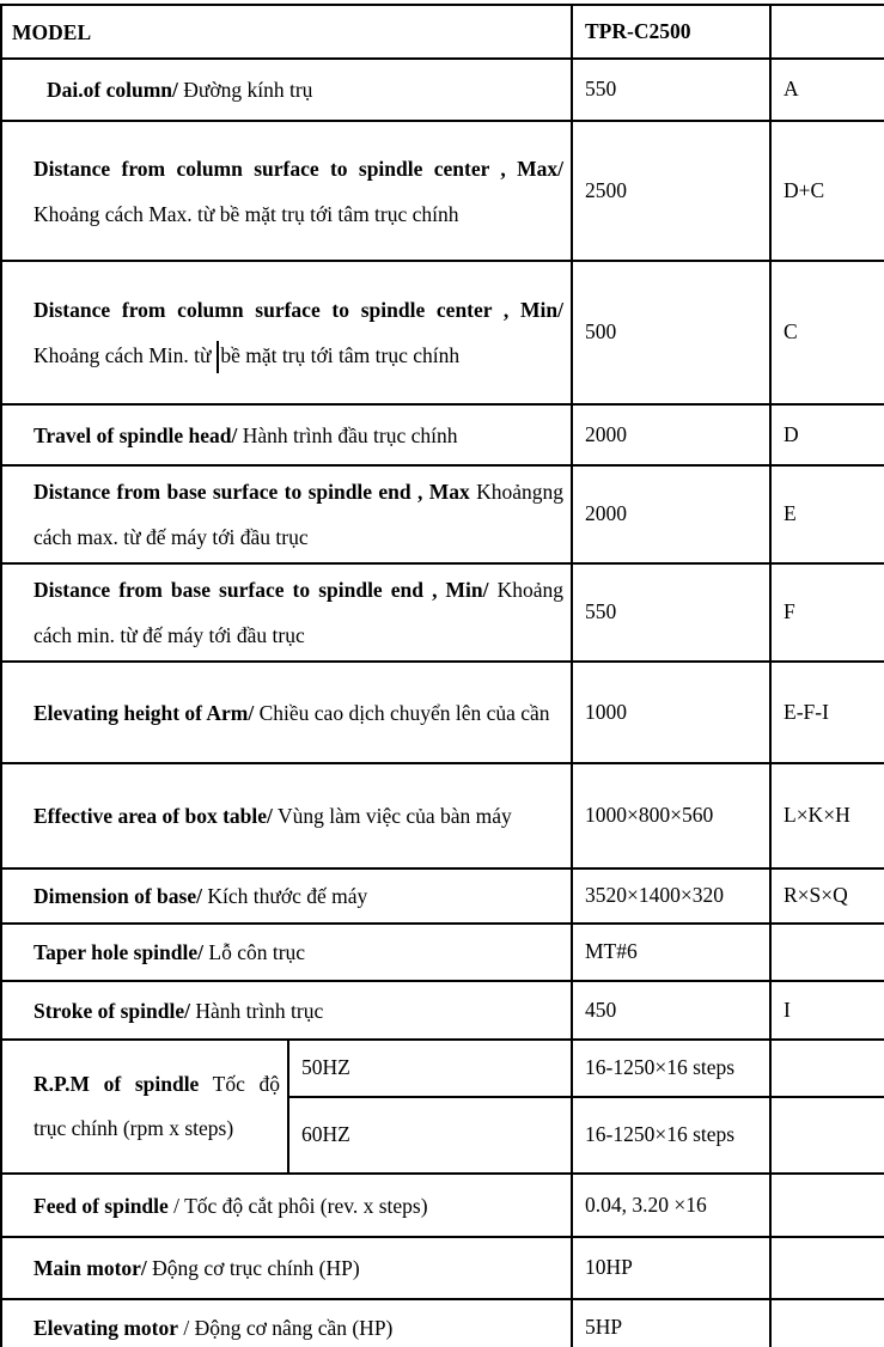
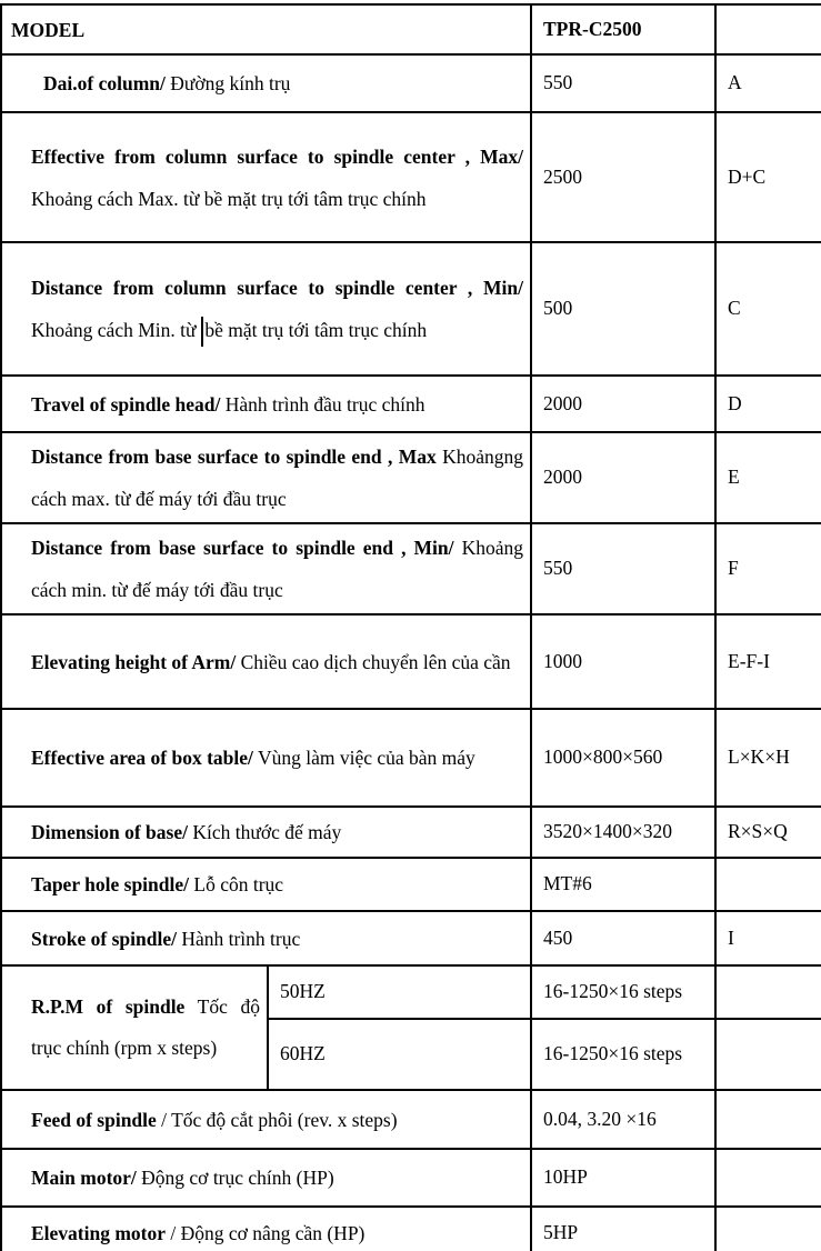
  MODEL	TPR-C2500
  Dai.of column/ Đường kính trụ	550	A
- Distance from column surface to spindle center , Max/ Khoảng cách Max. từ bề mặt trụ tới tâm trục chính	2500	D+C
+ Effective from column surface to spindle center , Max/ Khoảng cách Max. từ bề mặt trụ tới tâm trục chính	2500	D+C
  Distance from column surface to spindle center , Min/ Khoảng cách Min. từ bề mặt trụ tới tâm trục chính	500	C
  Travel of spindle head/ Hành trình đầu trục chính	2000	D
  Distance from base surface to spindle end , Max Khoảngng cách max. từ đế máy tới đầu trục	2000	E
  Distance from base surface to spindle end , Min/ Khoảng cách min. từ đế máy tới đầu trục	550	F
  Elevating height of Arm/ Chiều cao dịch chuyển lên của cần	1000	E-F-I
  Effective area of box table/ Vùng làm việc của bàn máy	1000×800×560	L×K×H
  Dimension of base/ Kích thước đế máy	3520×1400×320	R×S×Q
  Taper hole spindle/ Lỗ côn trục	MT#6
  Stroke of spindle/ Hành trình trục	450	I
  R.P.M of spindle Tốc độ trục chính (rpm x steps)	50HZ	16-1250×16 steps
  60HZ	16-1250×16 steps
  Feed of spindle / Tốc độ cắt phôi (rev. x steps)	0.04, 3.20 ×16
  Main motor/ Động cơ trục chính (HP)	10HP
  Elevating motor / Động cơ nâng cần (HP)	5HP
